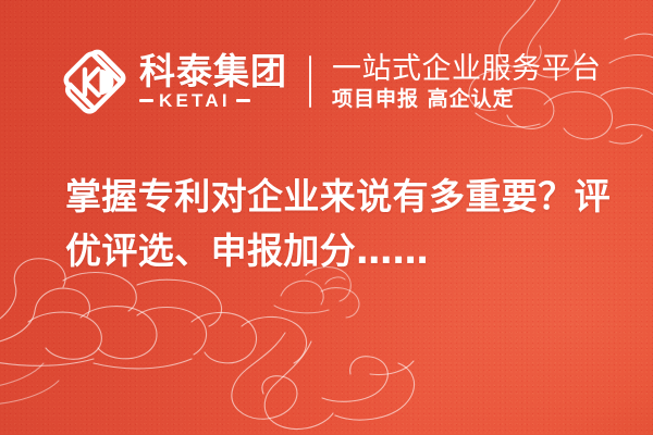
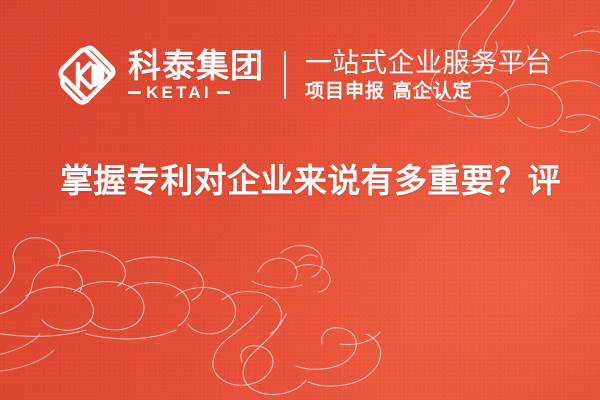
  科泰集团
  KETAI
  一站式企业服务平台
  项目申报 高企认定
  掌握专利对企业来说有多重要？评
- 优评选、申报加分……
